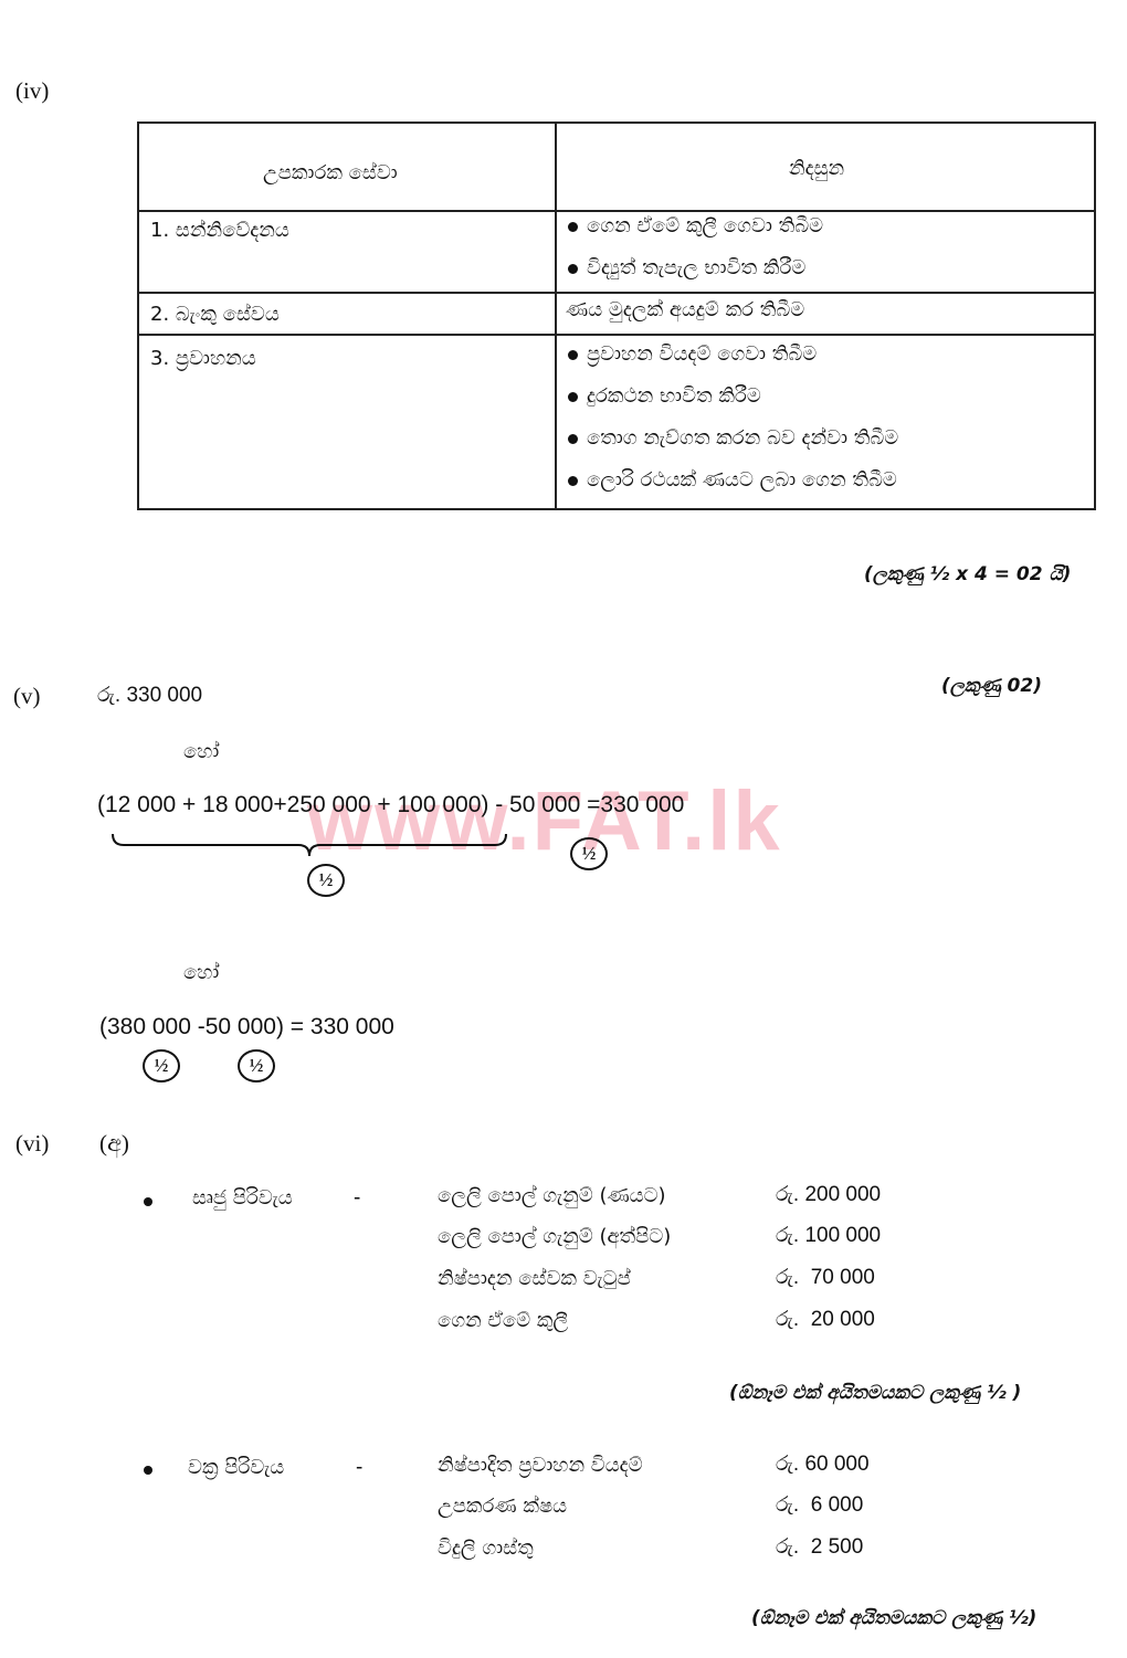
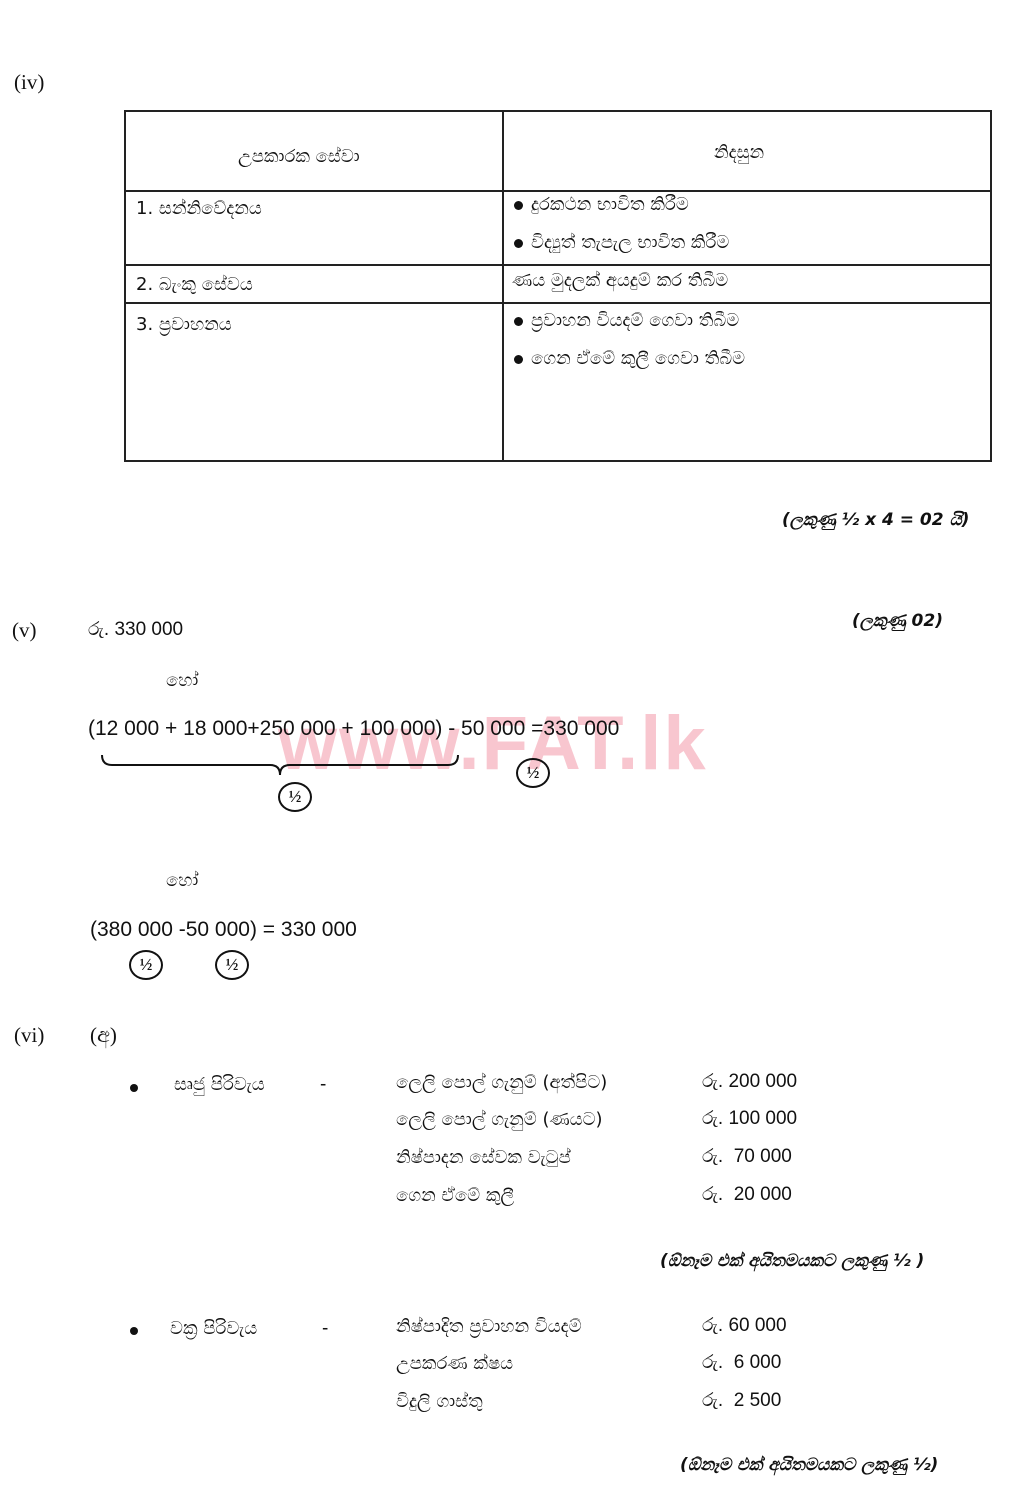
  www.FAT.lk
  (iv)
  උපකාරක සේවා
  නිදසුන
  1. සන්නිවේදනය
- ගෙන ඒමේ කුලී ගෙවා තිබීම
+ දුරකථන භාවිත කිරීම
  විද්‍යුත් තැපැල භාවිත කිරීම
  2. බැංකු සේවය
  ණය මුදලක් අයදුම් කර තිබීම
  3. ප්‍රවාහනය
  ප්‍රවාහන වියදම් ගෙවා තිබීම
- දුරකථන භාවිත කිරීම
+ ගෙන ඒමේ කුලී ගෙවා තිබීම
- තොග නැව්ගත කරන බව දන්වා තිබීම
- ලොරි රථයක් ණයට ලබා ගෙන තිබීම
  (ලකුණු ½ x 4 = 02 යි)
  (v)
  රු. 330 000
  (ලකුණු 02)
  හෝ
  (12 000 + 18 000+250 000 + 100 000) - 50 000 =330 000
  ½
  ½
  හෝ
  (380 000 -50 000) = 330 000
  ½
  ½
  (vi)
  (අ)
  සෘජු පිරිවැය
  -
- ලෙලි පොල් ගැනුම් (ණයට)
+ ලෙලි පොල් ගැනුම් (අත්පිට)
  රු. 200 000
- ලෙලි පොල් ගැනුම් (අත්පිට)
+ ලෙලි පොල් ගැනුම් (ණයට)
  රු. 100 000
  නිෂ්පාදන සේවක වැටුප්
  රු. 70 000
  ගෙන ඒමේ කුලී
  රු. 20 000
  (ඕනෑම එක් අයිතමයකට ලකුණු ½ )
  වක්‍ර පිරිවැය
  -
  නිෂ්පාදිත ප්‍රවාහන වියදම්
  රු. 60 000
  උපකරණ ක්ෂය
  රු. 6 000
  විදුලි ගාස්තු
  රු. 2 500
  (ඕනෑම එක් අයිතමයකට ලකුණු ½)
